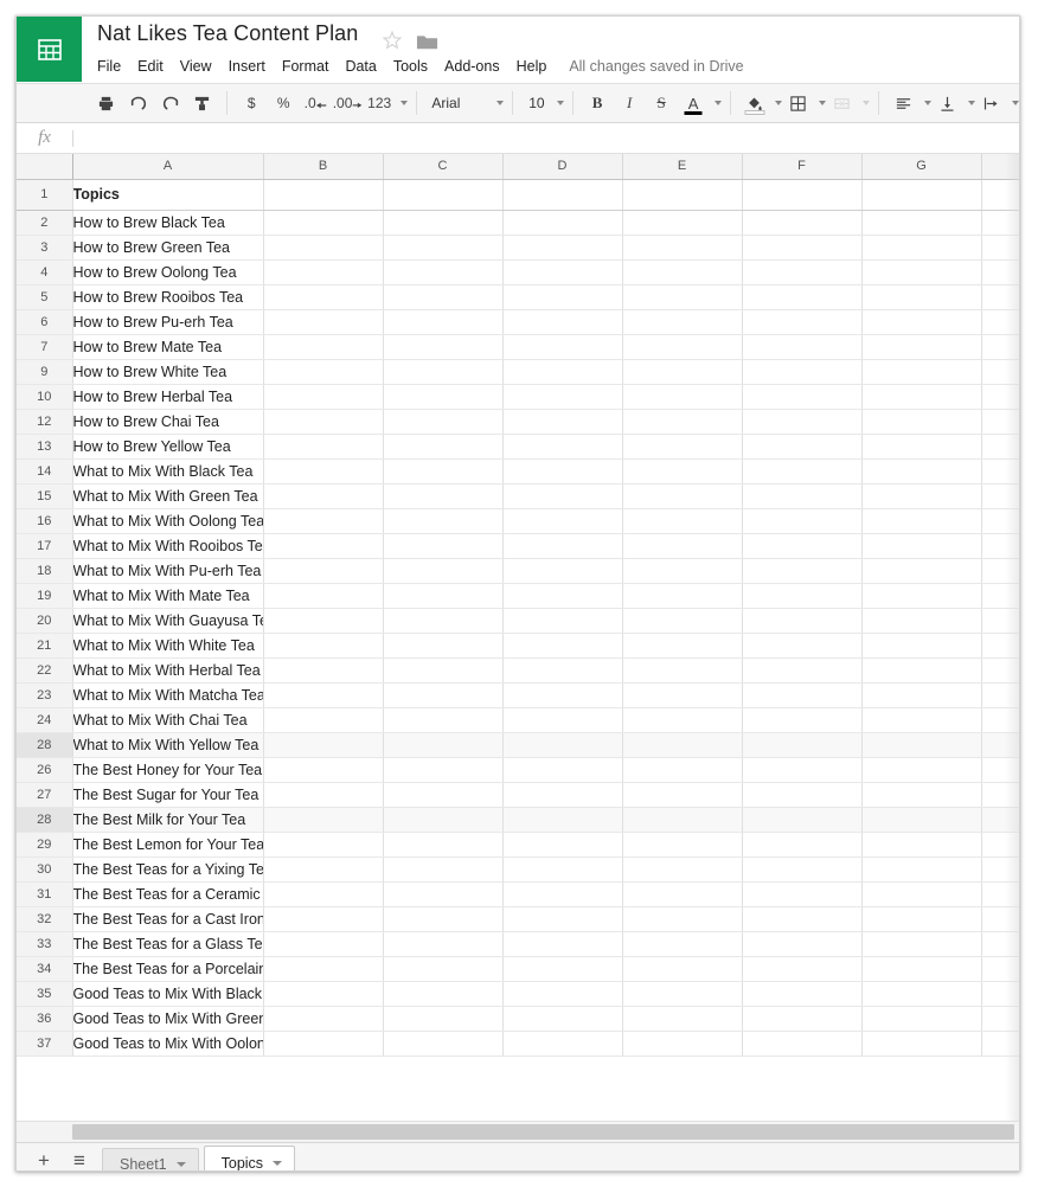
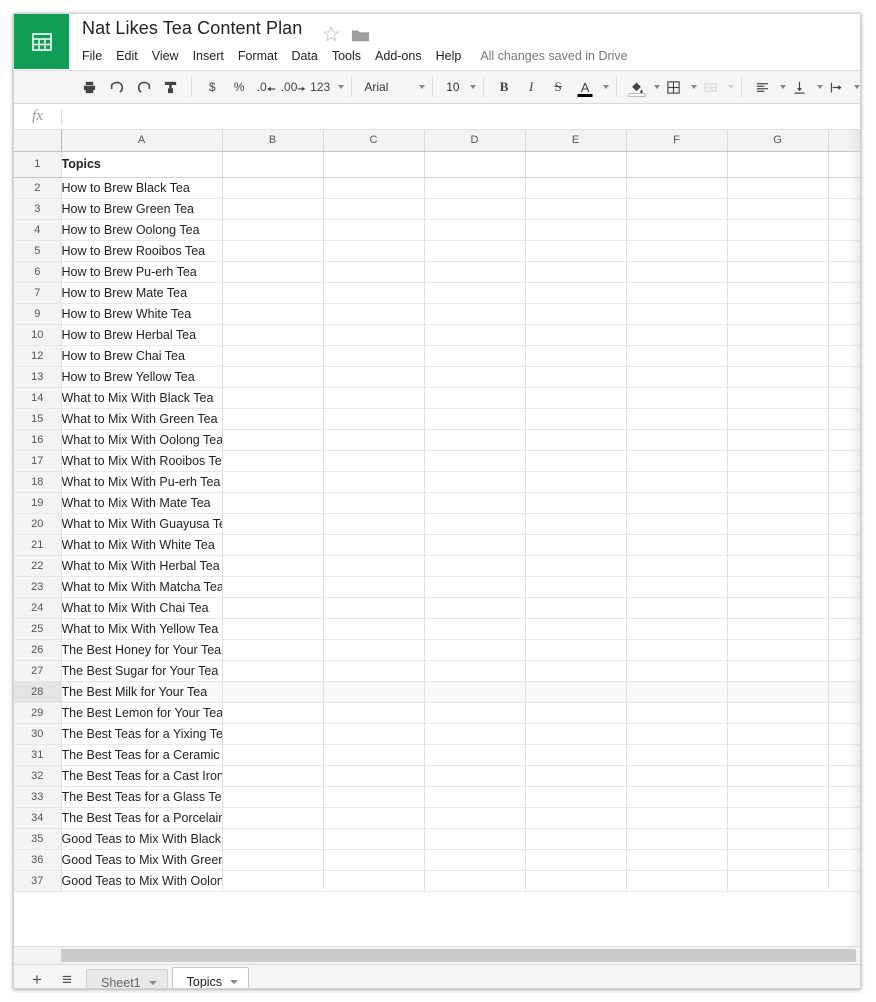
  Nat Likes Tea Content Plan
  File
  Edit
  View
  Insert
  Format
  Data
  Tools
  Add-ons
  Help
  All changes saved in Drive
  $
  %
  .0
  .00
  123
  Arial
  10
  B
  I
  S
  A
  fx
  	A	B	C	D	E	F	G
  1	Topics
  2	How to Brew Black Tea
  3	How to Brew Green Tea
  4	How to Brew Oolong Tea
  5	How to Brew Rooibos Tea
  6	How to Brew Pu-erh Tea
  7	How to Brew Mate Tea
  9	How to Brew White Tea
  10	How to Brew Herbal Tea
  12	How to Brew Chai Tea
  13	How to Brew Yellow Tea
  14	What to Mix With Black Tea
  15	What to Mix With Green Tea
  16	What to Mix With Oolong Tea
  17	What to Mix With Rooibos Te
  18	What to Mix With Pu-erh Tea
  19	What to Mix With Mate Tea
  20	What to Mix With Guayusa T
  21	What to Mix With White Tea
  22	What to Mix With Herbal Tea
  23	What to Mix With Matcha Tea
  24	What to Mix With Chai Tea
- 28	What to Mix With Yellow Tea
+ 25	What to Mix With Yellow Tea
  26	The Best Honey for Your Tea
  27	The Best Sugar for Your Tea
  28	The Best Milk for Your Tea
  29	The Best Lemon for Your Tea
  30	The Best Teas for a Yixing Te
  31	The Best Teas for a Ceramic
  32	The Best Teas for a Cast Iron
  33	The Best Teas for a Glass Te
  34	The Best Teas for a Porcelain
  35	Good Teas to Mix With Black
  36	Good Teas to Mix With Green
  37	Good Teas to Mix With Oolon
  +
  ≡
  Sheet1
  Topics
